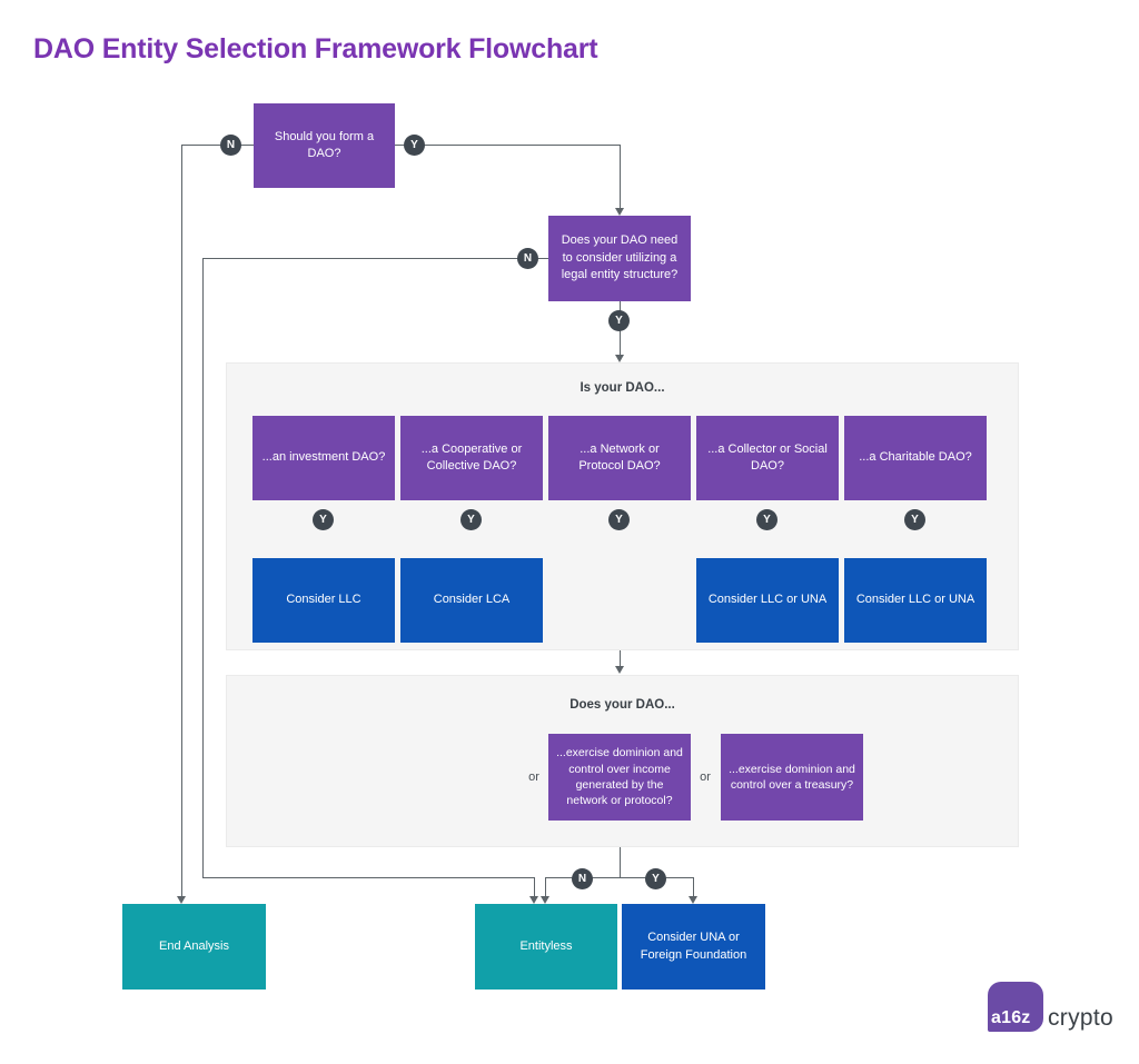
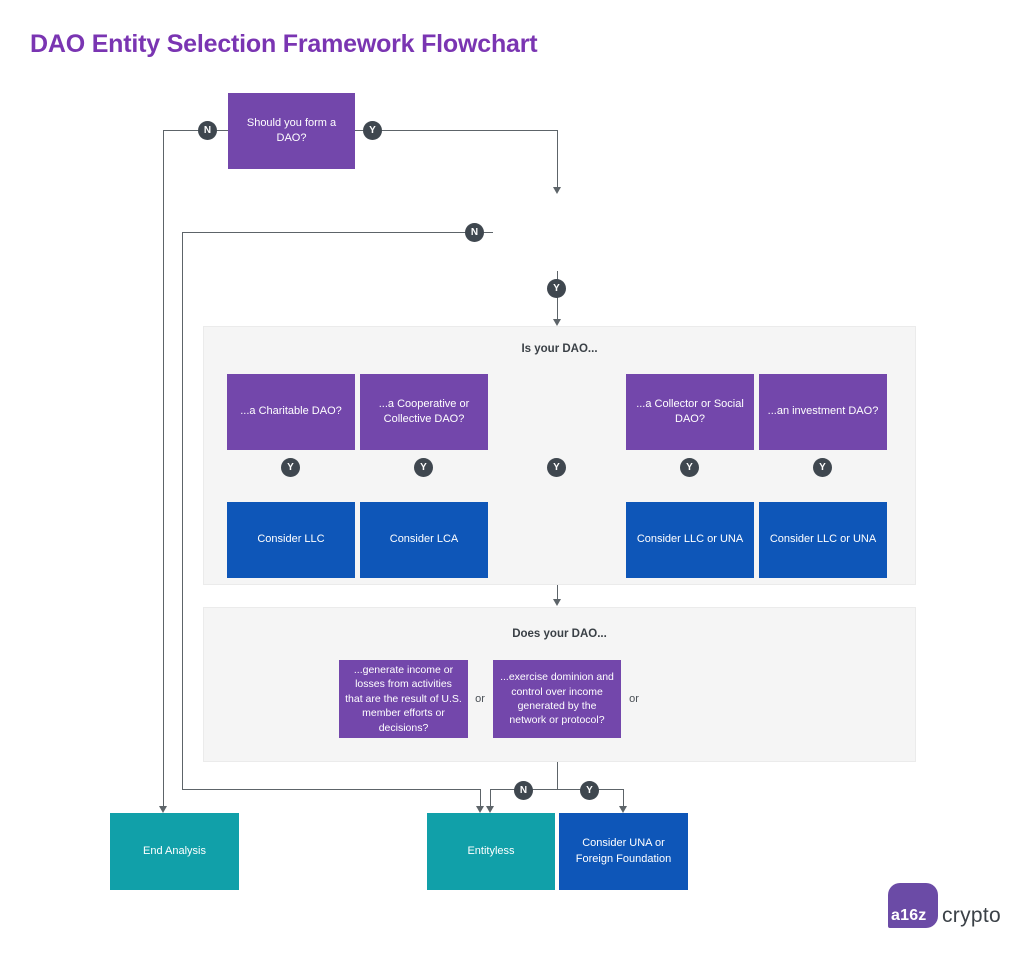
  DAO Entity Selection Framework Flowchart
  N
  Y
  N
  Y
  Y
  Y
  Y
  Y
  Y
  N
  Y
  Is your DAO...
  Does your DAO...
  Should you form a DAO?
- Does your DAO need to consider utilizing a legal entity structure?
- ...an investment DAO?
+ ...a Charitable DAO?
  ...a Cooperative or Collective DAO?
- ...a Network or Protocol DAO?
  ...a Collector or Social DAO?
- ...a Charitable DAO?
+ ...an investment DAO?
  Consider LLC
  Consider LCA
  Consider LLC or UNA
  Consider LLC or UNA
+ ...generate income or losses from activities that are the result of U.S. member efforts or decisions?
  or
  ...exercise dominion and control over income generated by the network or protocol?
  or
- ...exercise dominion and control over a treasury?
  End Analysis
  Entityless
  Consider UNA or Foreign Foundation
  a16z
  crypto
